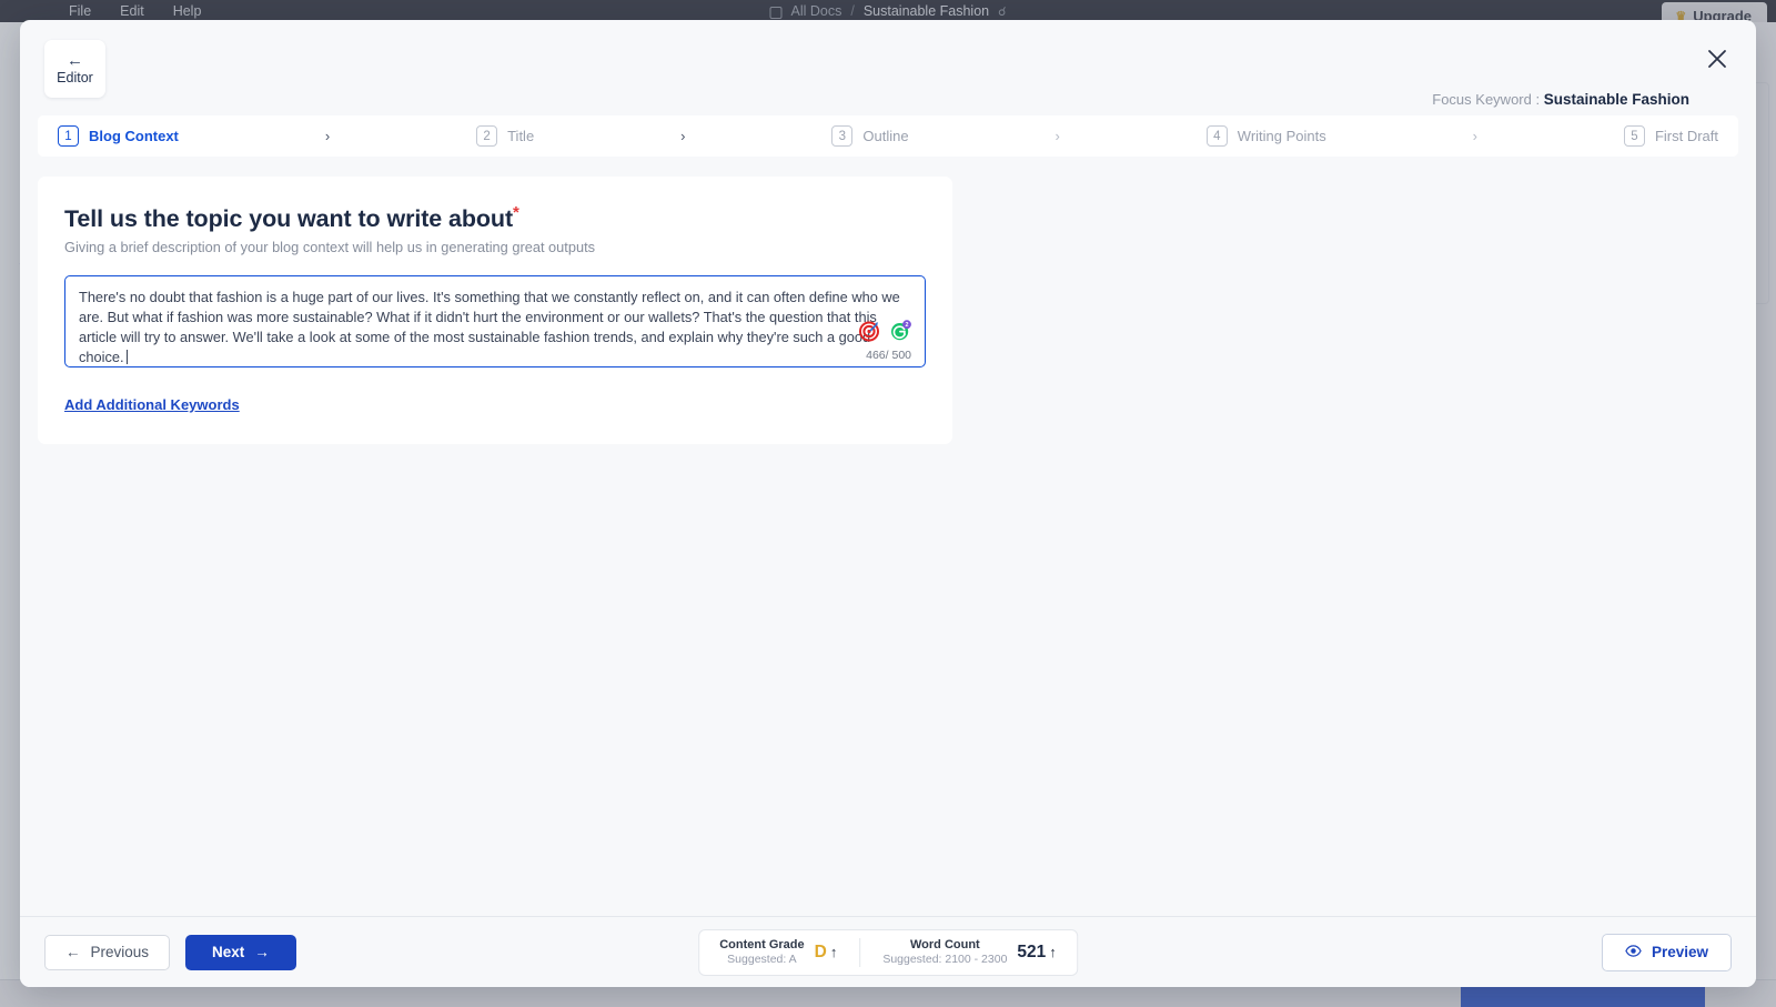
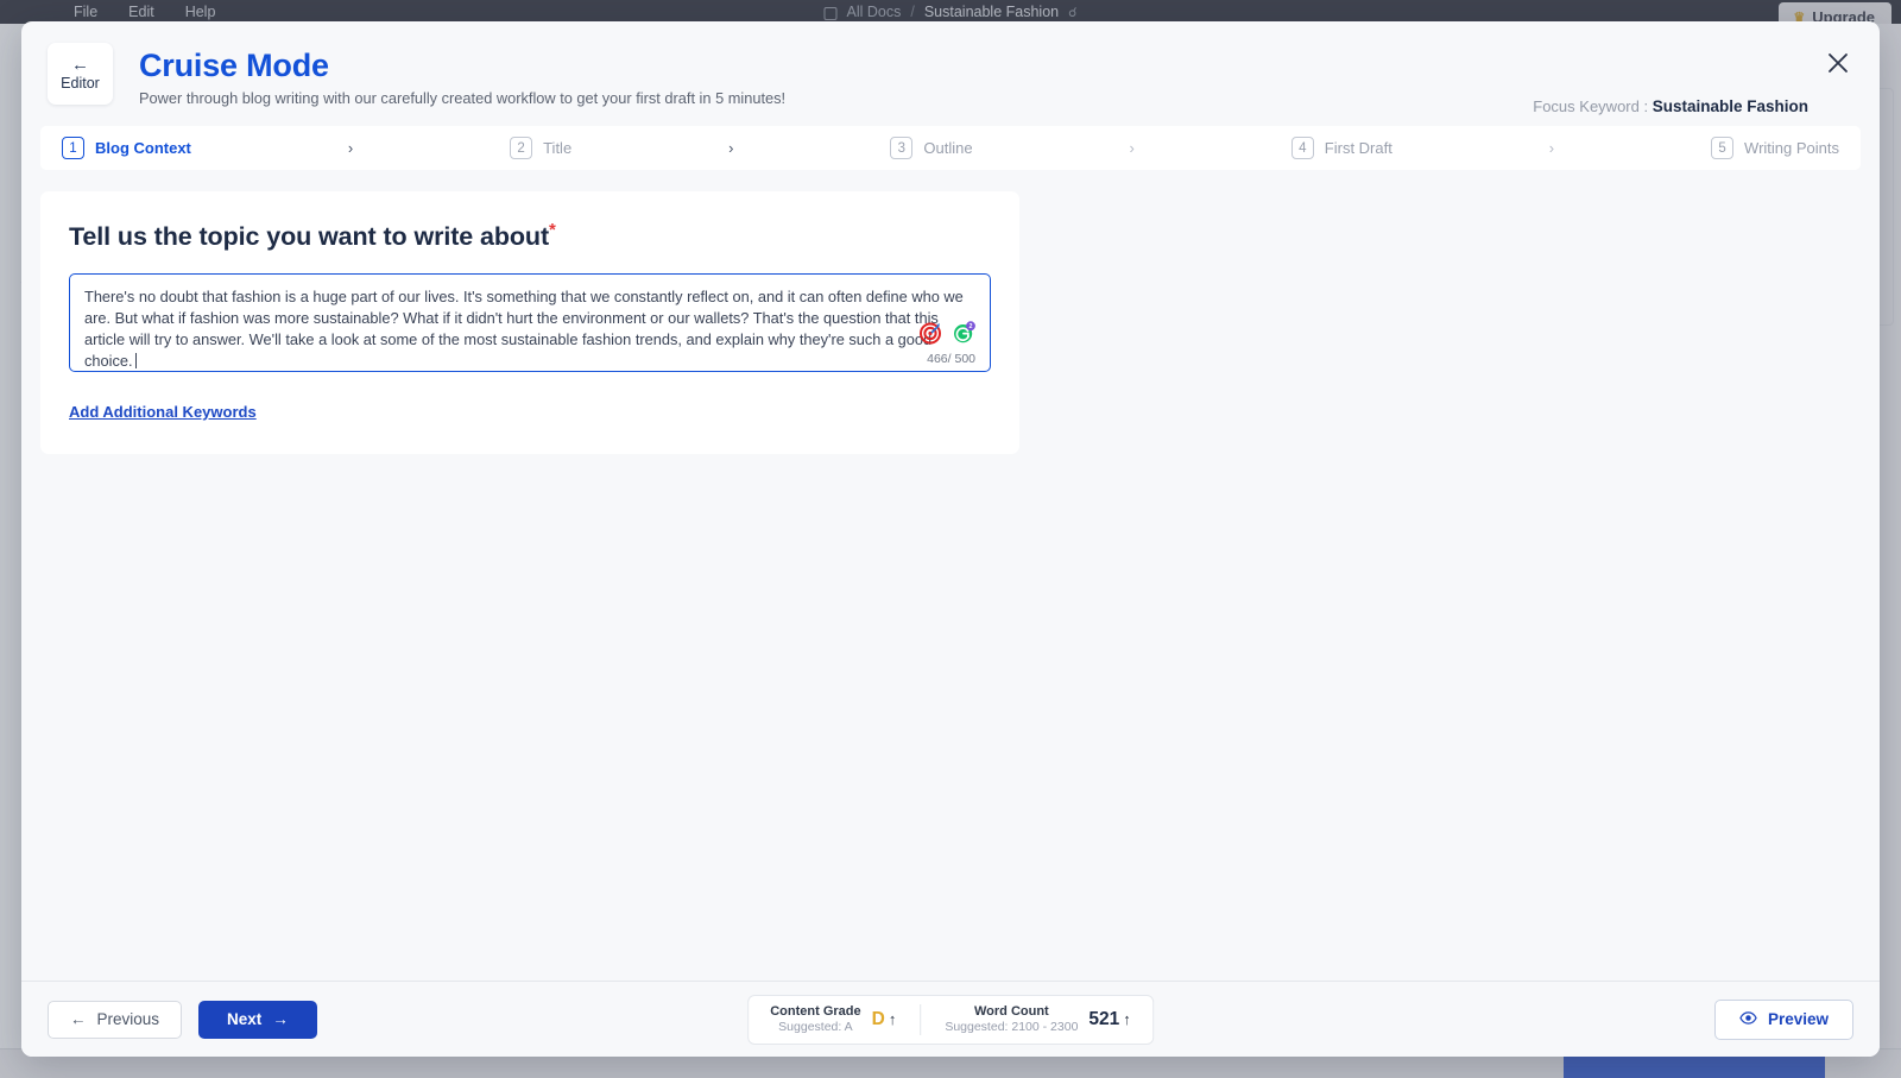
  File
  Edit
  Help
  All Docs
  /
  Sustainable Fashion
  ☌
  ♛
  Upgrade
  ←
  Editor
+ Cruise Mode
+ Power through blog writing with our carefully created workflow to get your first draft in 5 minutes!
  Focus Keyword : Sustainable Fashion
  1
  Blog Context
  ›
  2
  Title
  ›
  3
  Outline
  ›
  4
- Writing Points
+ First Draft
  ›
  5
- First Draft
+ Writing Points
  Tell us the topic you want to write about*
- Giving a brief description of your blog context will help us in generating great outputs
  There's no doubt that fashion is a huge part of our lives. It's something that we constantly reflect on, and it can often define who we are. But what if fashion was more sustainable? What if it didn't hurt the environment or our wallets? That's the question that this article will try to answer. We'll take a look at some of the most sustainable fashion trends, and explain why they're such a goo choice.
  466/ 500
  Add Additional Keywords
  ←
  Previous
  Next
  →
  Content Grade
  Suggested: A
  D
  ↑
  Word Count
  Suggested: 2100 - 2300
  521
  ↑
  Preview
